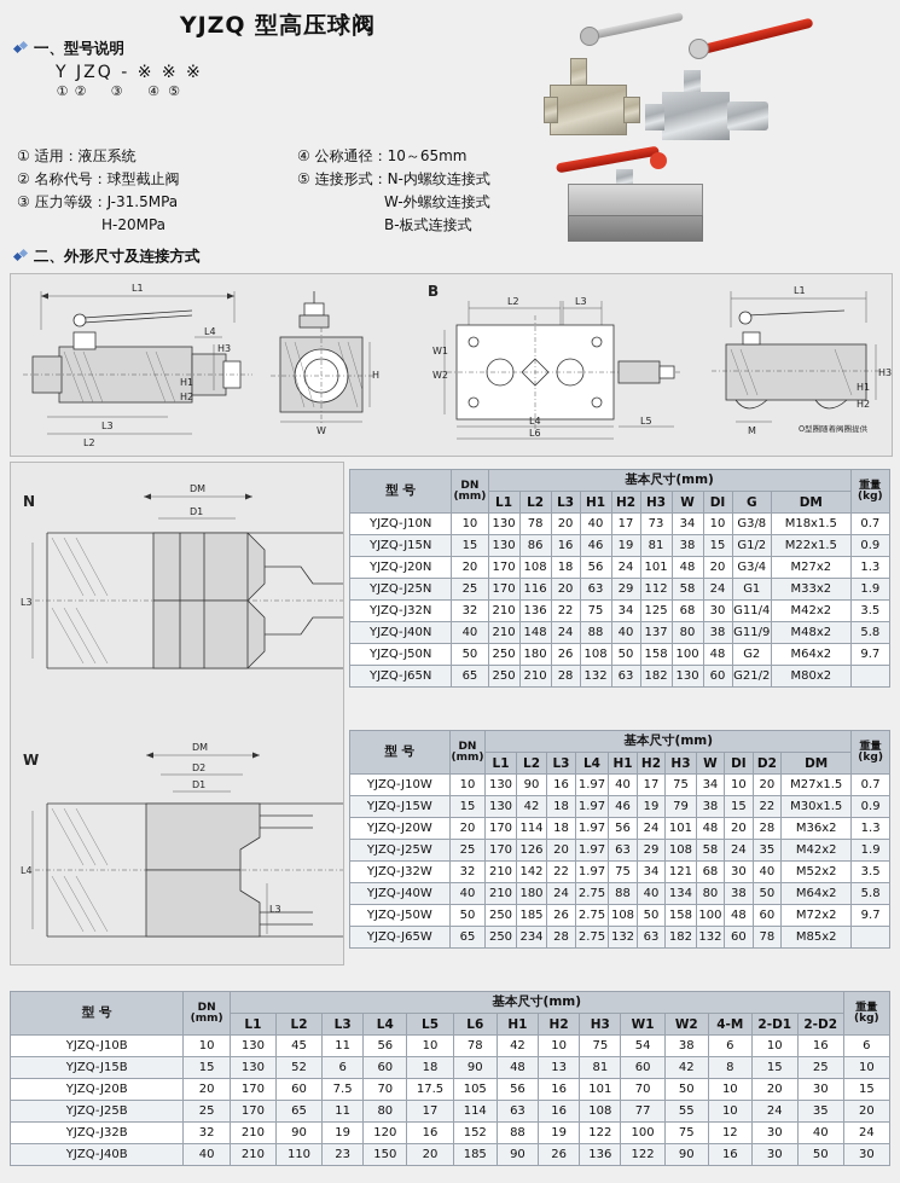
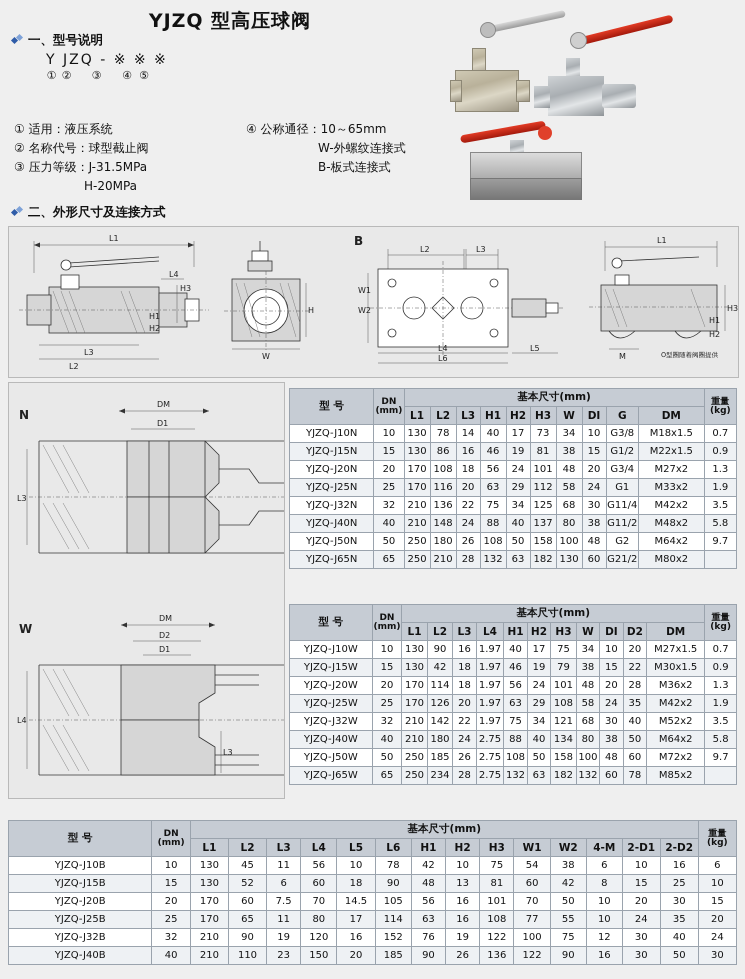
  YJZQ 型高压球阀
  一、型号说明
  Y JZQ - ※ ※ ※
  ① ② ③ ④ ⑤
  ① 适用：液压系统
  ② 名称代号：球型截止阀
  ③ 压力等级：J-31.5MPa
  H-20MPa
  ④ 公称通径：10～65mm
- ⑤ 连接形式：N-内螺纹连接式
  W-外螺纹连接式
  B-板式连接式
  二、外形尺寸及连接方式
  L1
  L4
  H3
  H1
  H2
  L3
  L2
  W
  H
  B
  L2
  L3
  W1
  W2
  L4
  L6
  L5
  L1
  H3
  H1
  H2
  M
  O型圈随着阀圈提供
  N
  DM
  D1
  L3
  W
  DM
  D2
  D1
  L4
  L3
  型 号	DN(mm)	基本尺寸(mm)	重量(kg)
  L1	L2	L3	H1	H2	H3	W	DI	G	DM
- YJZQ-J10N	10	130	78	20	40	17	73	34	10	G3/8	M18x1.5	0.7
+ YJZQ-J10N	10	130	78	14	40	17	73	34	10	G3/8	M18x1.5	0.7
  YJZQ-J15N	15	130	86	16	46	19	81	38	15	G1/2	M22x1.5	0.9
  YJZQ-J20N	20	170	108	18	56	24	101	48	20	G3/4	M27x2	1.3
  YJZQ-J25N	25	170	116	20	63	29	112	58	24	G1	M33x2	1.9
  YJZQ-J32N	32	210	136	22	75	34	125	68	30	G11/4	M42x2	3.5
- YJZQ-J40N	40	210	148	24	88	40	137	80	38	G11/9	M48x2	5.8
+ YJZQ-J40N	40	210	148	24	88	40	137	80	38	G11/2	M48x2	5.8
  YJZQ-J50N	50	250	180	26	108	50	158	100	48	G2	M64x2	9.7
  YJZQ-J65N	65	250	210	28	132	63	182	130	60	G21/2	M80x2
  型 号	DN(mm)	基本尺寸(mm)	重量(kg)
  L1	L2	L3	L4	H1	H2	H3	W	DI	D2	DM
  YJZQ-J10W	10	130	90	16	1.97	40	17	75	34	10	20	M27x1.5	0.7
  YJZQ-J15W	15	130	42	18	1.97	46	19	79	38	15	22	M30x1.5	0.9
  YJZQ-J20W	20	170	114	18	1.97	56	24	101	48	20	28	M36x2	1.3
  YJZQ-J25W	25	170	126	20	1.97	63	29	108	58	24	35	M42x2	1.9
  YJZQ-J32W	32	210	142	22	1.97	75	34	121	68	30	40	M52x2	3.5
  YJZQ-J40W	40	210	180	24	2.75	88	40	134	80	38	50	M64x2	5.8
  YJZQ-J50W	50	250	185	26	2.75	108	50	158	100	48	60	M72x2	9.7
  YJZQ-J65W	65	250	234	28	2.75	132	63	182	132	60	78	M85x2
  型 号	DN(mm)	基本尺寸(mm)	重量(kg)
  L1	L2	L3	L4	L5	L6	H1	H2	H3	W1	W2	4-M	2-D1	2-D2
  YJZQ-J10B	10	130	45	11	56	10	78	42	10	75	54	38	6	10	16	6
  YJZQ-J15B	15	130	52	6	60	18	90	48	13	81	60	42	8	15	25	10
- YJZQ-J20B	20	170	60	7.5	70	17.5	105	56	16	101	70	50	10	20	30	15
+ YJZQ-J20B	20	170	60	7.5	70	14.5	105	56	16	101	70	50	10	20	30	15
  YJZQ-J25B	25	170	65	11	80	17	114	63	16	108	77	55	10	24	35	20
- YJZQ-J32B	32	210	90	19	120	16	152	88	19	122	100	75	12	30	40	24
+ YJZQ-J32B	32	210	90	19	120	16	152	76	19	122	100	75	12	30	40	24
  YJZQ-J40B	40	210	110	23	150	20	185	90	26	136	122	90	16	30	50	30
